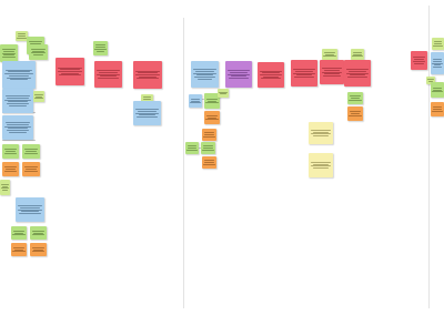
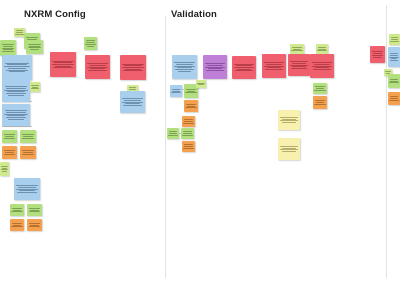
+ NXRM Config
+ Validation
